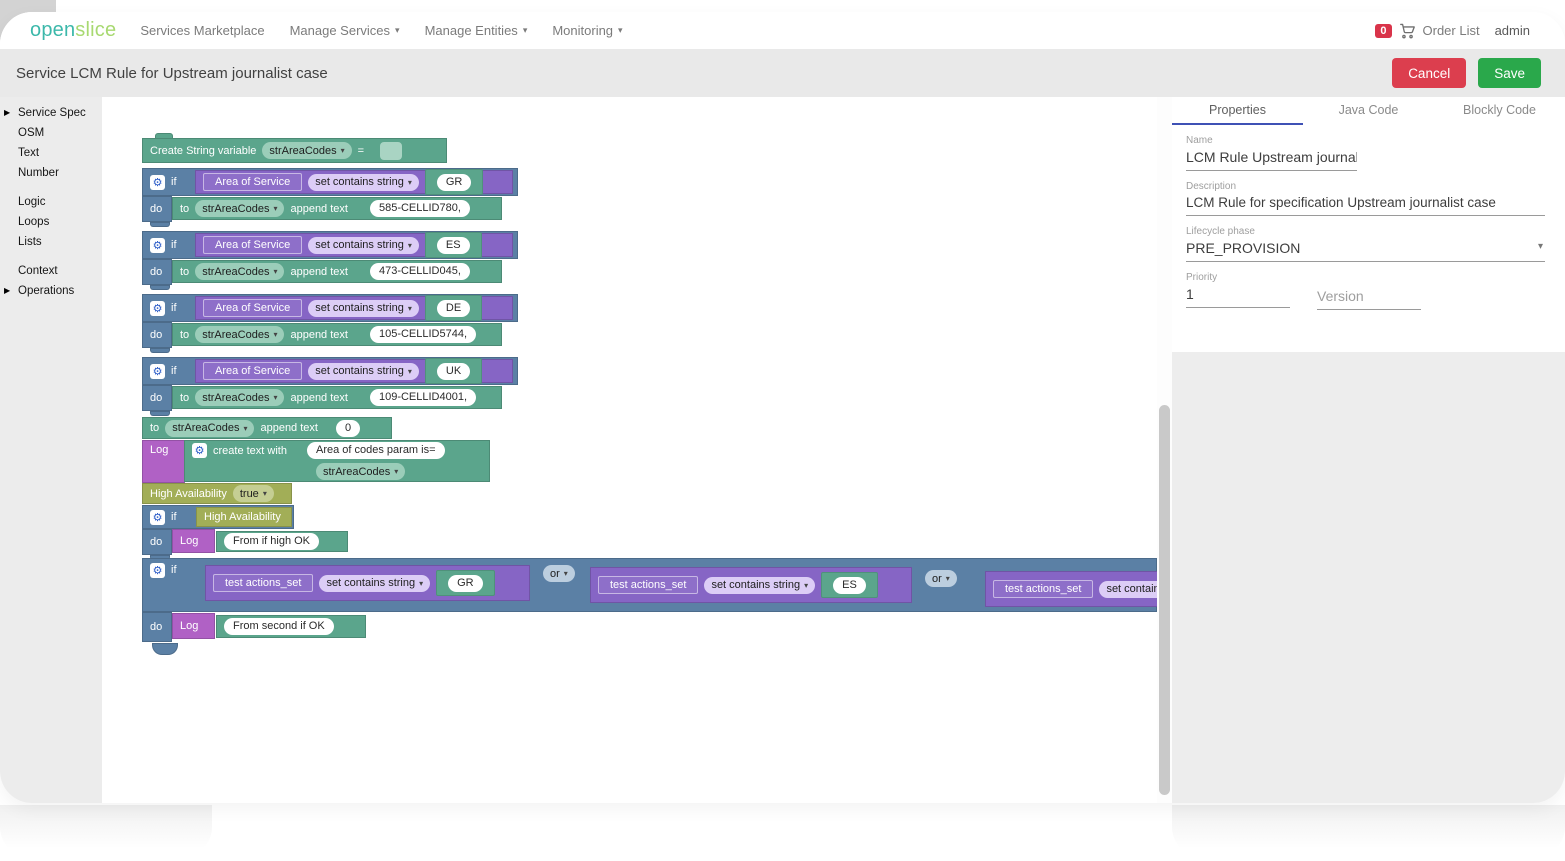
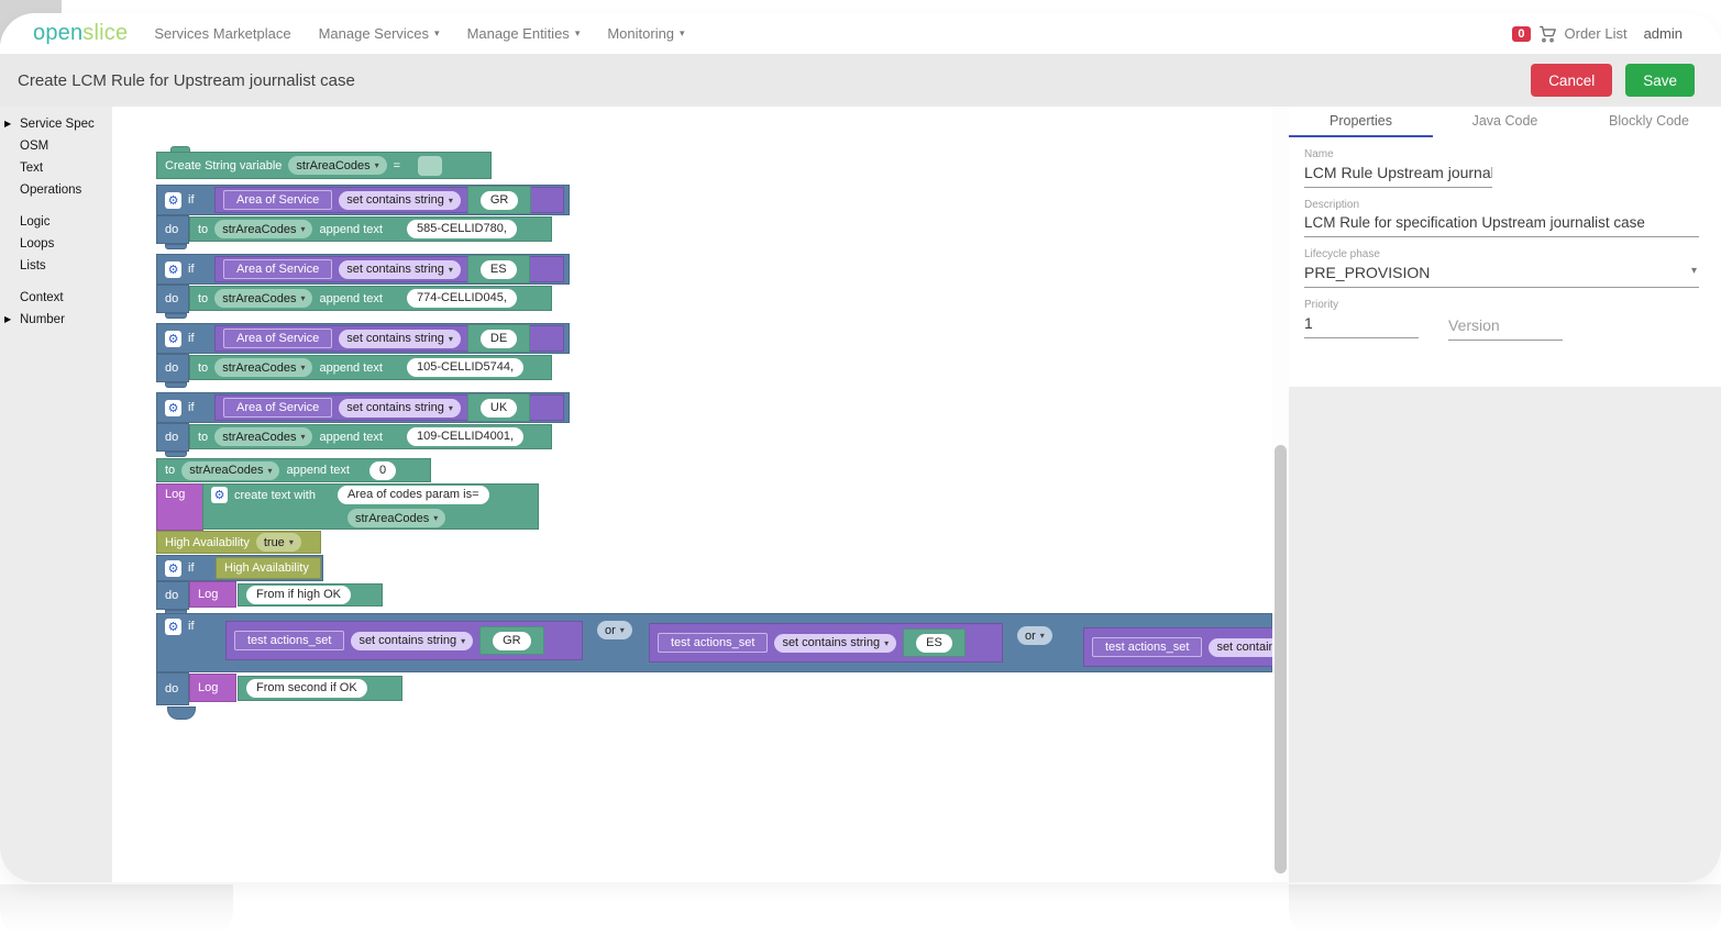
  openslice
  Services Marketplace
  Manage Services
  ▾
  Manage Entities
  ▾
  Monitoring
  ▾
  0
  Order List
  admin
- Service LCM Rule for Upstream journalist case
+ Create LCM Rule for Upstream journalist case
  Cancel
  Save
  ▶
  Service Spec
  OSM
  Text
- Number
+ Operations
  Logic
  Loops
  Lists
  Context
  ▶
- Operations
+ Number
  Create String variable
  strAreaCodes
  ▾
  =
  ⚙
  if
  Area of Service
  set contains string
  ▾
  GR
  do
  to
  strAreaCodes
  ▾
  append text
  585-CELLID780,
  ⚙
  if
  Area of Service
  set contains string
  ▾
  ES
  do
  to
  strAreaCodes
  ▾
  append text
- 473-CELLID045,
+ 774-CELLID045,
  ⚙
  if
  Area of Service
  set contains string
  ▾
  DE
  do
  to
  strAreaCodes
  ▾
  append text
  105-CELLID5744,
  ⚙
  if
  Area of Service
  set contains string
  ▾
  UK
  do
  to
  strAreaCodes
  ▾
  append text
  109-CELLID4001,
  to
  strAreaCodes
  ▾
  append text
  0
  Log
  ⚙
  create text with
  Area of codes param is=
  strAreaCodes
  ▾
  High Availability
  true
  ▾
  ⚙
  if
  High Availability
  do
  Log
  From if high OK
  ⚙
  if
  test actions_set
  set contains string
  ▾
  GR
  or
  ▾
  test actions_set
  set contains string
  ▾
  ES
  or
  ▾
  test actions_set
  do
  Log
  From second if OK
  Properties
  Java Code
  Blockly Code
  Name
  LCM Rule Upstream journa
  Description
  LCM Rule for specification Upstream journalist case
  Lifecycle phase
  PRE_PROVISION
  ▾
  Priority
  1
  Version
